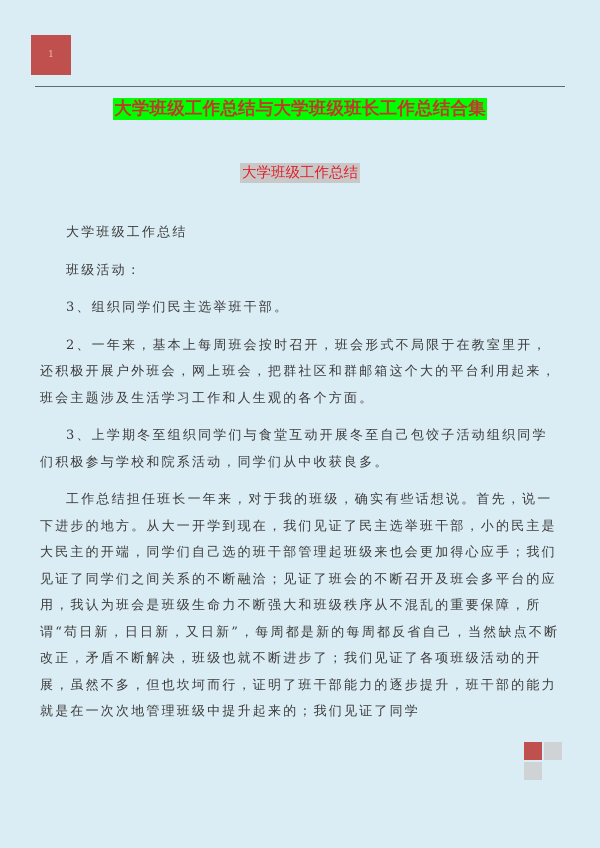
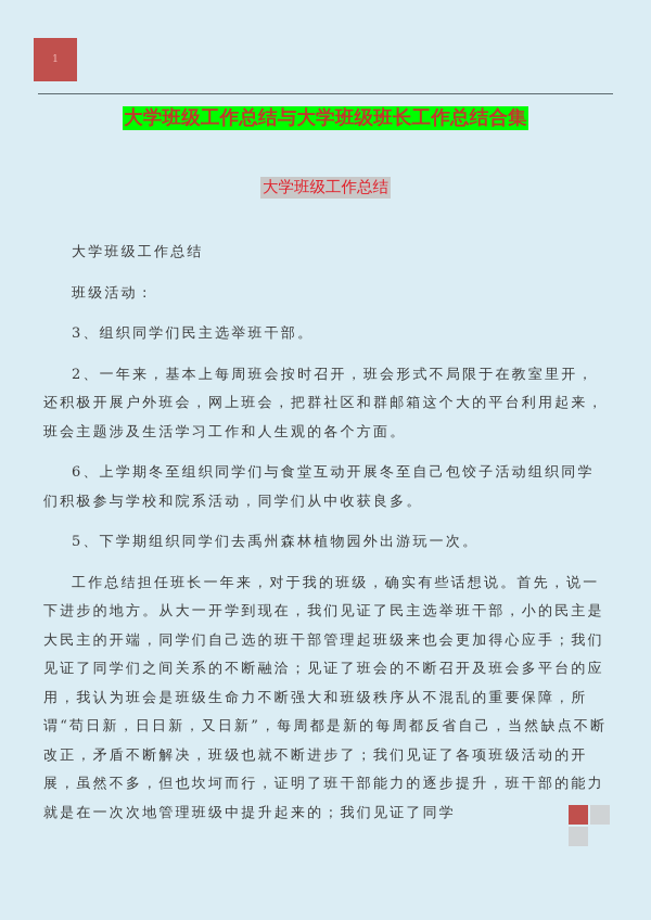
  1
  大学班级工作总结与大学班级班长工作总结合集
  大学班级工作总结
  大学班级工作总结
  班级活动：
  3、组织同学们民主选举班干部。
  2、一年来，基本上每周班会按时召开，班会形式不局限于在教室里开，还积极开展户外班会，网上班会，把群社区和群邮箱这个大的平台利用起来，班会主题涉及生活学习工作和人生观的各个方面。
- 3、上学期冬至组织同学们与食堂互动开展冬至自己包饺子活动组织同学们积极参与学校和院系活动，同学们从中收获良多。
+ 6、上学期冬至组织同学们与食堂互动开展冬至自己包饺子活动组织同学们积极参与学校和院系活动，同学们从中收获良多。
+ 5、下学期组织同学们去禹州森林植物园外出游玩一次。
  工作总结担任班长一年来，对于我的班级，确实有些话想说。首先，说一下进步的地方。从大一开学到现在，我们见证了民主选举班干部，小的民主是大民主的开端，同学们自己选的班干部管理起班级来也会更加得心应手；我们见证了同学们之间关系的不断融洽；见证了班会的不断召开及班会多平台的应用，我认为班会是班级生命力不断强大和班级秩序从不混乱的重要保障，所谓“苟日新，日日新，又日新”，每周都是新的每周都反省自己，当然缺点不断改正，矛盾不断解决，班级也就不断进步了；我们见证了各项班级活动的开展，虽然不多，但也坎坷而行，证明了班干部能力的逐步提升，班干部的能力就是在一次次地管理班级中提升起来的；我们见证了同学
